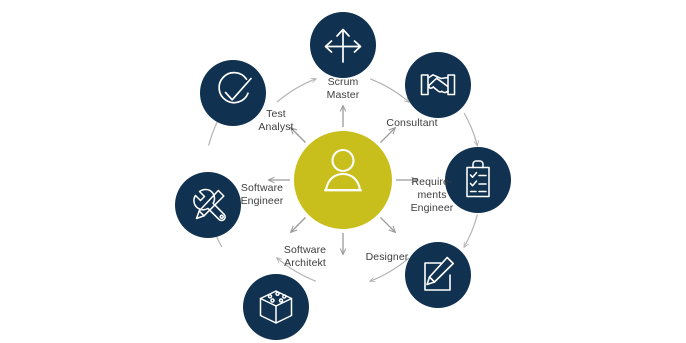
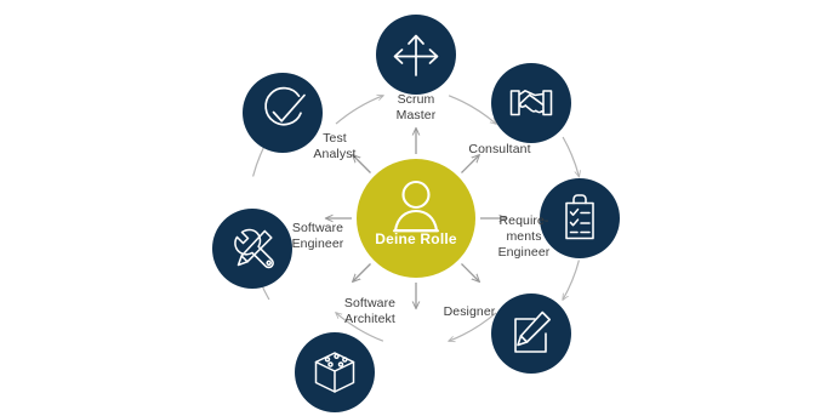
+ Deine Rolle
  Scrum
  Master
  Consultant
  Require-
  ments
  Engineer
  Designer
  Software
  Architekt
  Software
  Engineer
  Test
  Analyst
